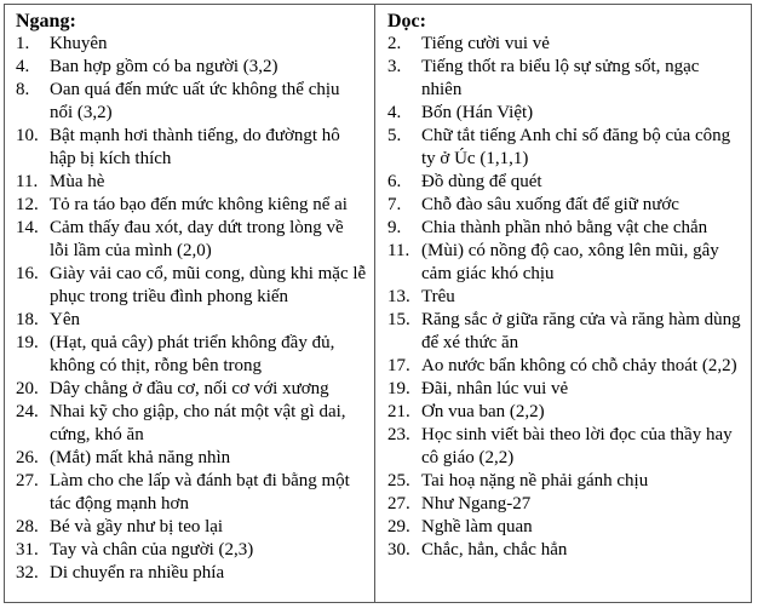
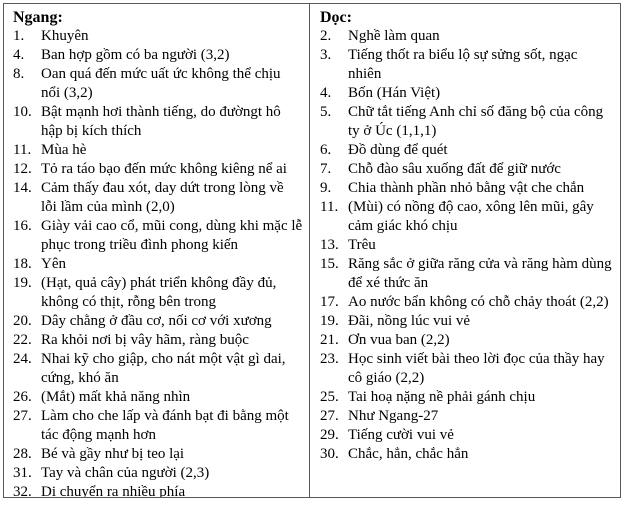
  Ngang:
  1.
  Khuyên
  4.
  Ban hợp gồm có ba người (3,2)
  8.
  Oan quá đến mức uất ức không thể chịu nổi (3,2)
  10.
  Bật mạnh hơi thành tiếng, do đườngt hô hập bị kích thích
  11.
  Mùa hè
  12.
  Tỏ ra táo bạo đến mức không kiêng nể ai
  14.
  Cảm thấy đau xót, day dứt trong lòng về lỗi lầm của mình (2,0)
  16.
  Giày vải cao cổ, mũi cong, dùng khi mặc lễ phục trong triều đình phong kiến
  18.
  Yên
  19.
  (Hạt, quả cây) phát triển không đầy đủ, không có thịt, rỗng bên trong
  20.
  Dây chằng ở đầu cơ, nối cơ với xương
+ 22.
+ Ra khỏi nơi bị vây hãm, ràng buộc
  24.
  Nhai kỹ cho giập, cho nát một vật gì dai, cứng, khó ăn
  26.
  (Mắt) mất khả năng nhìn
  27.
  Làm cho che lấp và đánh bạt đi bằng một tác động mạnh hơn
  28.
  Bé và gầy như bị teo lại
  31.
  Tay và chân của người (2,3)
  32.
  Di chuyển ra nhiều phía
  Dọc:
  2.
- Tiếng cười vui vẻ
+ Nghề làm quan
  3.
  Tiếng thốt ra biểu lộ sự sửng sốt, ngạc nhiên
  4.
  Bốn (Hán Việt)
  5.
  Chữ tắt tiếng Anh chỉ số đăng bộ của công ty ở Úc (1,1,1)
  6.
  Đồ dùng để quét
  7.
  Chỗ đào sâu xuống đất để giữ nước
  9.
  Chia thành phần nhỏ bằng vật che chắn
  11.
  (Mùi) có nồng độ cao, xông lên mũi, gây cảm giác khó chịu
  13.
  Trêu
  15.
  Răng sắc ở giữa răng cửa và răng hàm dùng để xé thức ăn
  17.
  Ao nước bẩn không có chỗ chảy thoát (2,2)
  19.
- Đãi, nhân lúc vui vẻ
+ Đãi, nồng lúc vui vẻ
  21.
  Ơn vua ban (2,2)
  23.
  Học sinh viết bài theo lời đọc của thầy hay cô giáo (2,2)
  25.
  Tai hoạ nặng nề phải gánh chịu
  27.
  Như Ngang-27
  29.
- Nghề làm quan
+ Tiếng cười vui vẻ
  30.
  Chắc, hẳn, chắc hẳn
